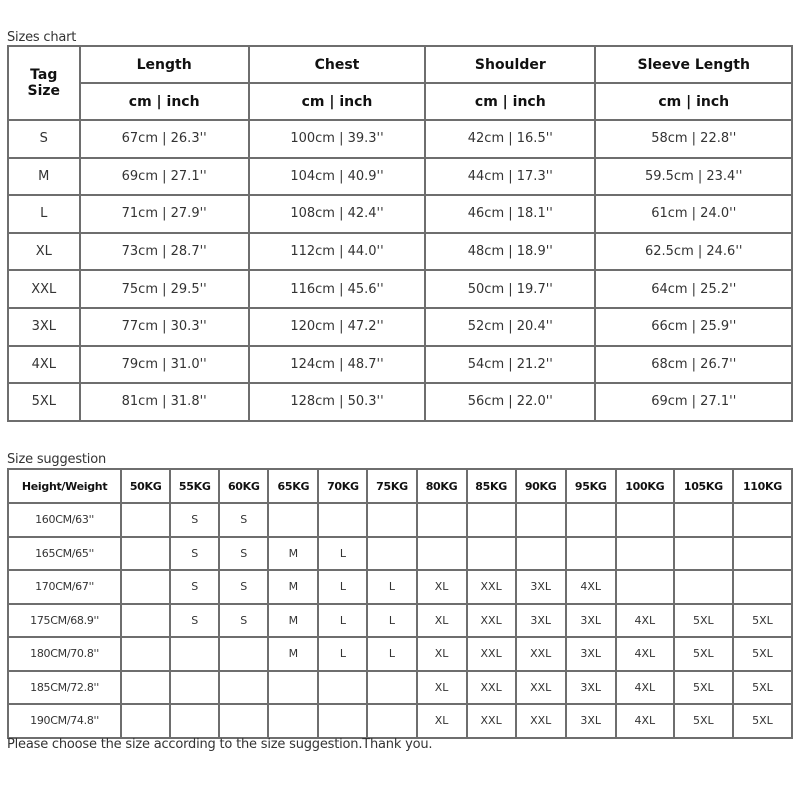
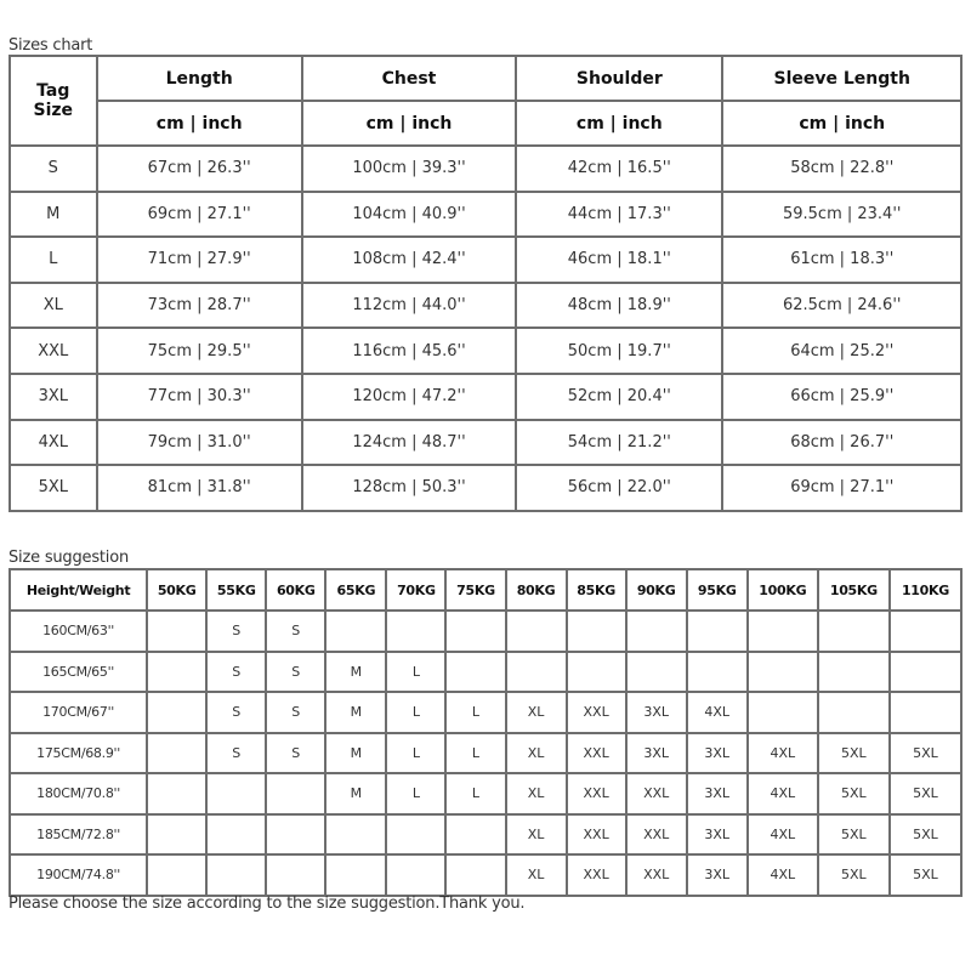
  Sizes chart
  Tag Size	Length	Chest	Shoulder	Sleeve Length
  cm | inch	cm | inch	cm | inch	cm | inch
  S	67cm | 26.3''	100cm | 39.3''	42cm | 16.5''	58cm | 22.8''
  M	69cm | 27.1''	104cm | 40.9''	44cm | 17.3''	59.5cm | 23.4''
- L	71cm | 27.9''	108cm | 42.4''	46cm | 18.1''	61cm | 24.0''
+ L	71cm | 27.9''	108cm | 42.4''	46cm | 18.1''	61cm | 18.3''
  XL	73cm | 28.7''	112cm | 44.0''	48cm | 18.9''	62.5cm | 24.6''
  XXL	75cm | 29.5''	116cm | 45.6''	50cm | 19.7''	64cm | 25.2''
  3XL	77cm | 30.3''	120cm | 47.2''	52cm | 20.4''	66cm | 25.9''
  4XL	79cm | 31.0''	124cm | 48.7''	54cm | 21.2''	68cm | 26.7''
  5XL	81cm | 31.8''	128cm | 50.3''	56cm | 22.0''	69cm | 27.1''
  Size suggestion
  Height/Weight	50KG	55KG	60KG	65KG	70KG	75KG	80KG	85KG	90KG	95KG	100KG	105KG	110KG
  160CM/63''		S	S
  165CM/65''		S	S	M	L
  170CM/67''		S	S	M	L	L	XL	XXL	3XL	4XL
  175CM/68.9''		S	S	M	L	L	XL	XXL	3XL	3XL	4XL	5XL	5XL
  180CM/70.8''				M	L	L	XL	XXL	XXL	3XL	4XL	5XL	5XL
  185CM/72.8''							XL	XXL	XXL	3XL	4XL	5XL	5XL
  190CM/74.8''							XL	XXL	XXL	3XL	4XL	5XL	5XL
  Please choose the size according to the size suggestion.Thank you.
